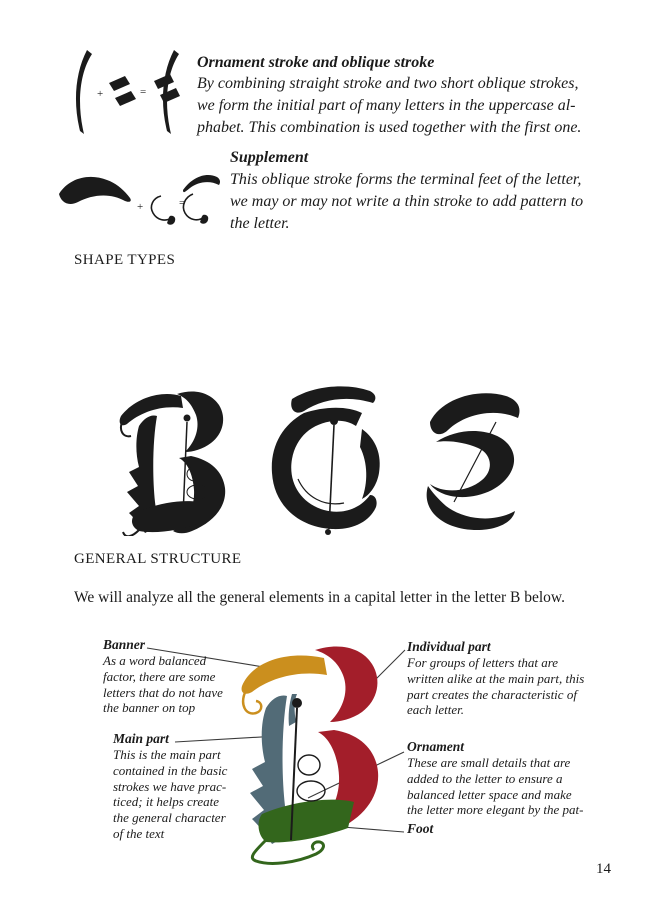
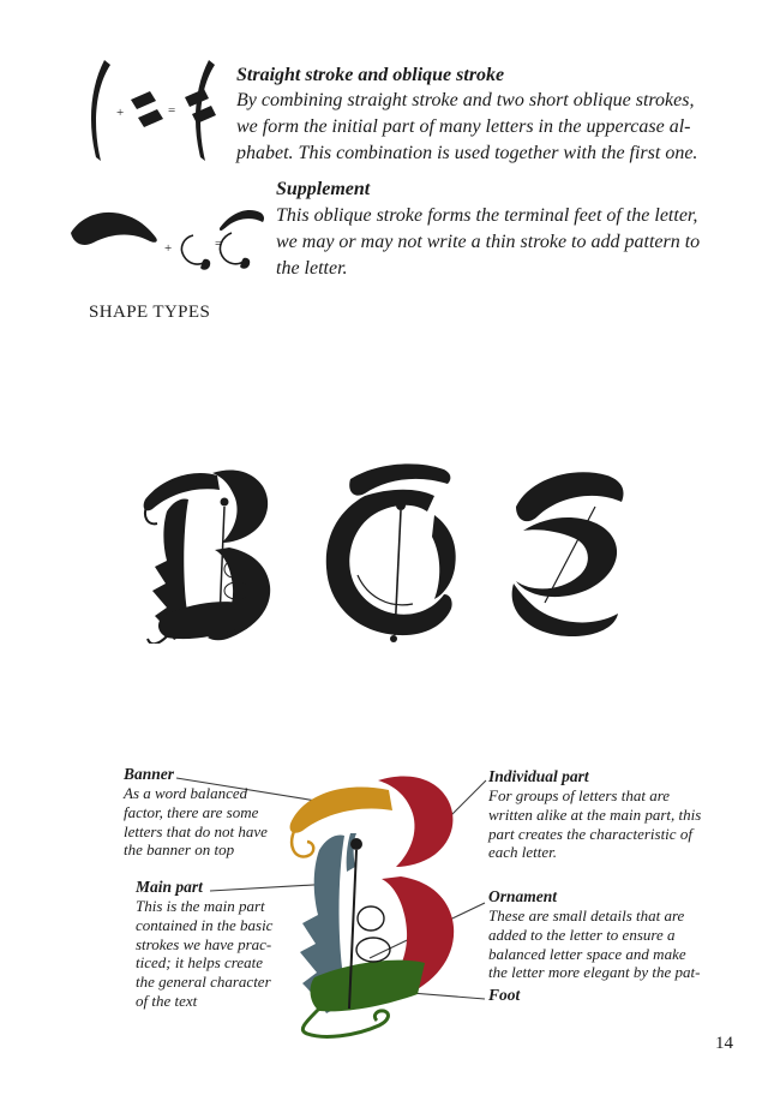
  +
  =
- Ornament stroke and oblique stroke
+ Straight stroke and oblique stroke
  By combining straight stroke and two short oblique strokes,
  we form the initial part of many letters in the uppercase al-
  phabet. This combination is used together with the first one.
  Supplement
  +
  =
  This oblique stroke forms the terminal feet of the letter,
  we may or may not write a thin stroke to add pattern to
  the letter.
  SHAPE TYPES
- GENERAL STRUCTURE
- We will analyze all the general elements in a capital letter in the letter B below.
  Banner
  As a word balanced
  factor, there are some
  letters that do not have
  the banner on top
  Main part
  This is the main part
  contained in the basic
  strokes we have prac-
  ticed; it helps create
  the general character
  of the text
  Individual part
  For groups of letters that are
  written alike at the main part, this
  part creates the characteristic of
  each letter.
  Ornament
  These are small details that are
  added to the letter to ensure a
  balanced letter space and make
  the letter more elegant by the pat-
  Foot
  14
